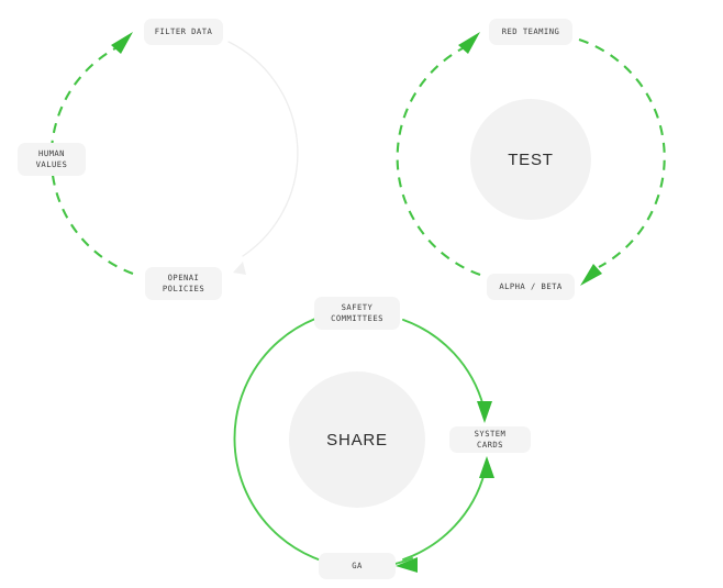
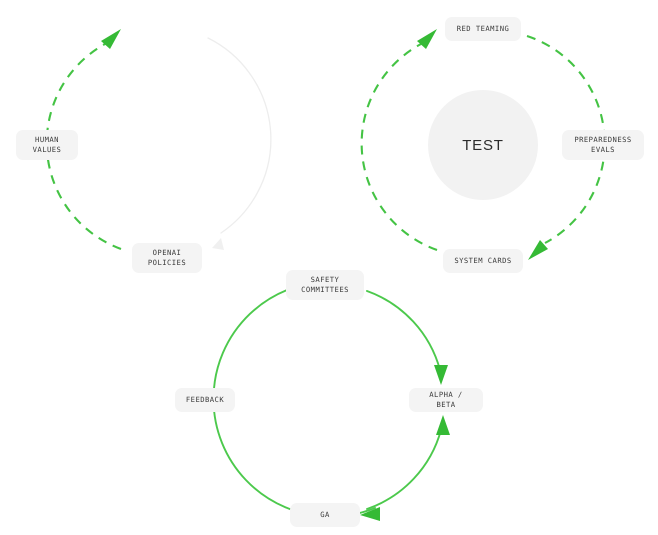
  TEST
- SHARE
- FILTER DATA
  HUMAN
  VALUES
  OPENAI
  POLICIES
  RED TEAMING
+ PREPAREDNESS
+ EVALS
- ALPHA / BETA
+ SYSTEM CARDS
  SAFETY
  COMMITTEES
- SYSTEM CARDS
+ ALPHA / BETA
  GA
+ FEEDBACK
